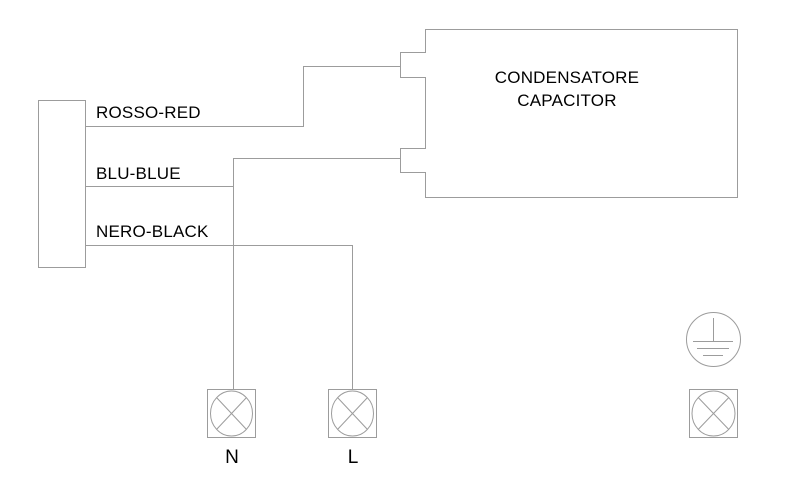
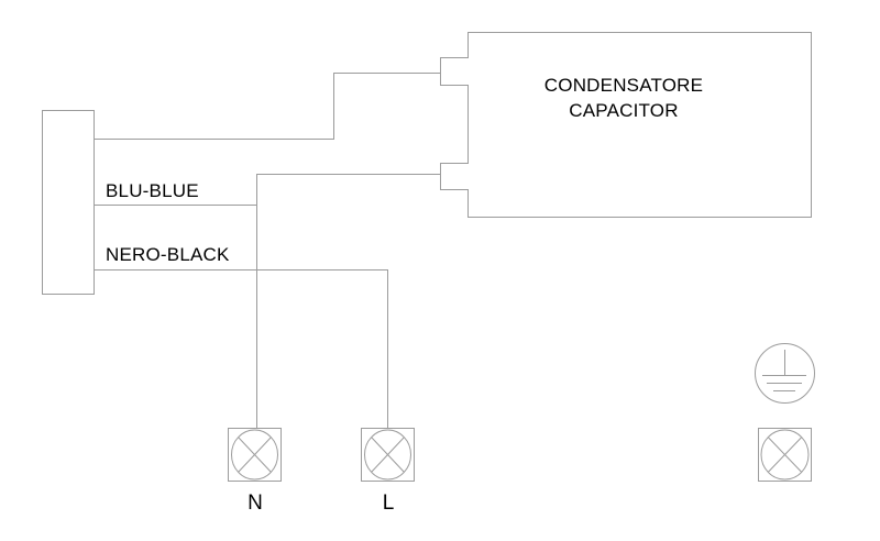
- ROSSO-RED
  BLU-BLUE
  NERO-BLACK
  CONDENSATORE
  CAPACITOR
  N
  L
